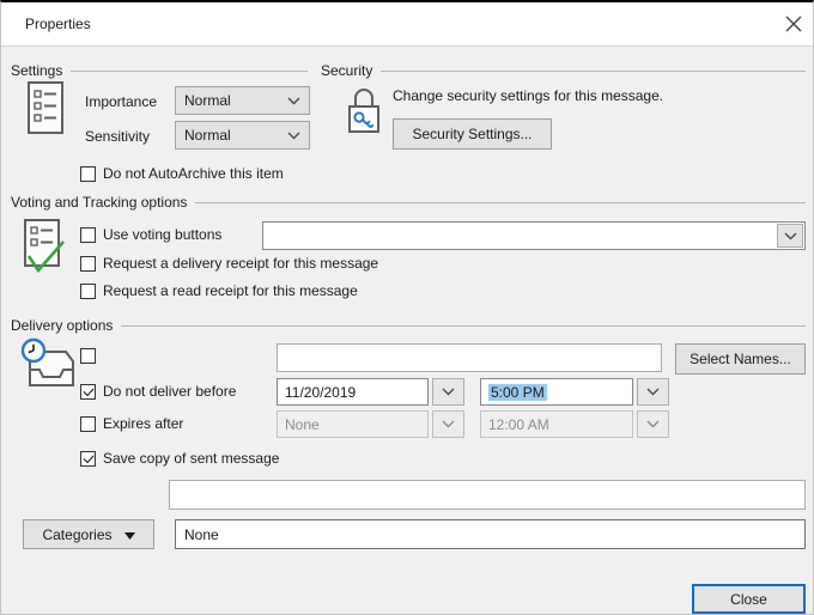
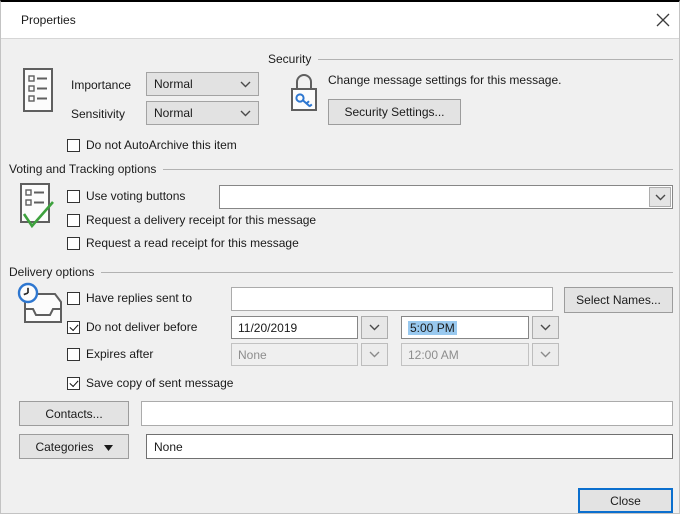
  Properties
- Settings
  Security
  Importance
  Normal
  Sensitivity
  Normal
  Do not AutoArchive this item
- Change security settings for this message.
+ Change message settings for this message.
  Security Settings...
  Voting and Tracking options
  Use voting buttons
  Request a delivery receipt for this message
  Request a read receipt for this message
  Delivery options
+ Have replies sent to
  Select Names...
  Do not deliver before
  11/20/2019
  5:00 PM
  Expires after
  None
  12:00 AM
  Save copy of sent message
+ Contacts...
  Categories
  None
  Close
